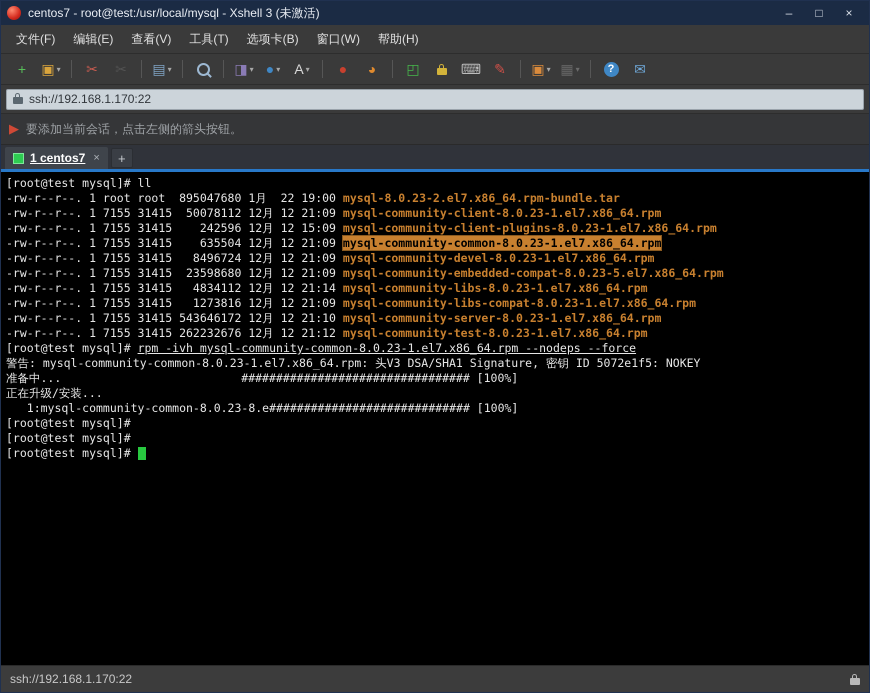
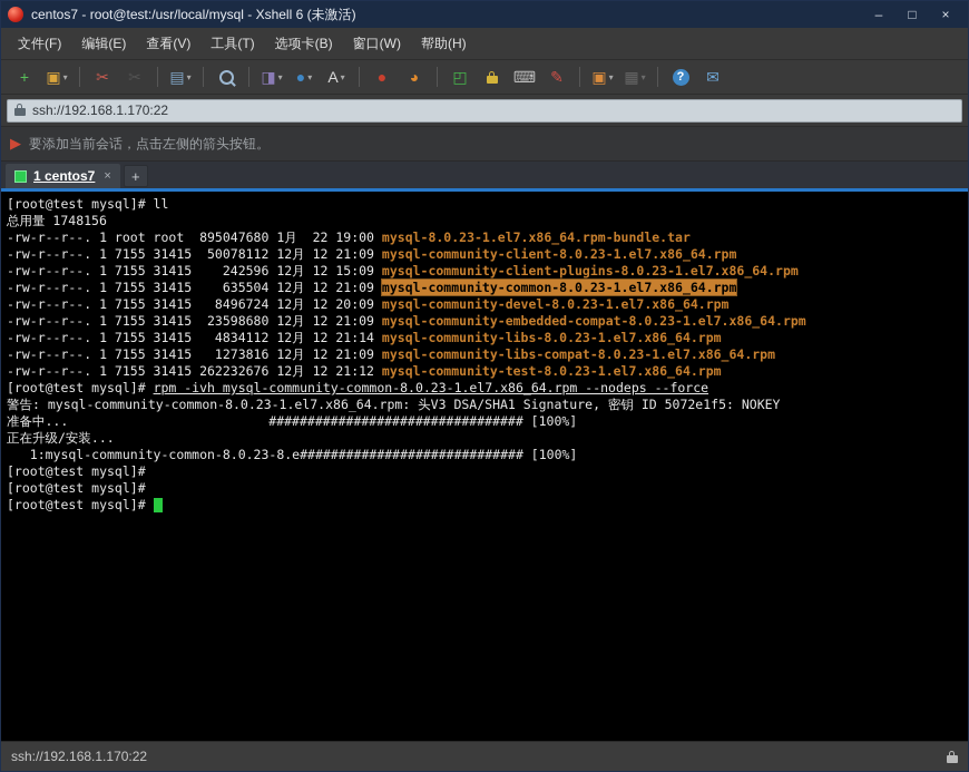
- centos7 - root@test:/usr/local/mysql - Xshell 3 (未激活)
+ centos7 - root@test:/usr/local/mysql - Xshell 6 (未激活)
  –
  □
  ×
  文件(F)
  编辑(E)
  查看(V)
  工具(T)
  选项卡(B)
  窗口(W)
  帮助(H)
  +
  ▣
  ▾
  ✂
  ▤
  ▾
  ◨
  ▾
  ●
  ▾
  A
  ▾
  ●
  ◕
  ◰
  ⌨
  ✎
  ▣
  ▾
  ▦
  ▾
  ?
  ✉
  ssh://192.168.1.170:22
  ▶
  要添加当前会话，点击左侧的箭头按钮。
  1 centos7
  ×
  +
  [root@test mysql]# ll
+ 总用量 1748156
- -rw-r--r--. 1 root root 895047680 1月 22 19:00 mysql-8.0.23-2.el7.x86_64.rpm-bundle.tar
+ -rw-r--r--. 1 root root 895047680 1月 22 19:00 mysql-8.0.23-1.el7.x86_64.rpm-bundle.tar
  -rw-r--r--. 1 7155 31415 50078112 12月 12 21:09 mysql-community-client-8.0.23-1.el7.x86_64.rpm
  -rw-r--r--. 1 7155 31415 242596 12月 12 15:09 mysql-community-client-plugins-8.0.23-1.el7.x86_64.rpm
  -rw-r--r--. 1 7155 31415 635504 12月 12 21:09 mysql-community-common-8.0.23-1.el7.x86_64.rpm
- -rw-r--r--. 1 7155 31415 8496724 12月 12 21:09 mysql-community-devel-8.0.23-1.el7.x86_64.rpm
+ -rw-r--r--. 1 7155 31415 8496724 12月 12 20:09 mysql-community-devel-8.0.23-1.el7.x86_64.rpm
- -rw-r--r--. 1 7155 31415 23598680 12月 12 21:09 mysql-community-embedded-compat-8.0.23-5.el7.x86_64.rpm
+ -rw-r--r--. 1 7155 31415 23598680 12月 12 21:09 mysql-community-embedded-compat-8.0.23-1.el7.x86_64.rpm
  -rw-r--r--. 1 7155 31415 4834112 12月 12 21:14 mysql-community-libs-8.0.23-1.el7.x86_64.rpm
  -rw-r--r--. 1 7155 31415 1273816 12月 12 21:09 mysql-community-libs-compat-8.0.23-1.el7.x86_64.rpm
- -rw-r--r--. 1 7155 31415 543646172 12月 12 21:10 mysql-community-server-8.0.23-1.el7.x86_64.rpm
  -rw-r--r--. 1 7155 31415 262232676 12月 12 21:12 mysql-community-test-8.0.23-1.el7.x86_64.rpm
  [root@test mysql]# rpm -ivh mysql-community-common-8.0.23-1.el7.x86_64.rpm --nodeps --force
  警告: mysql-community-common-8.0.23-1.el7.x86_64.rpm: 头V3 DSA/SHA1 Signature, 密钥 ID 5072e1f5: NOKEY
  准备中... ################################# [100%]
  正在升级/安装...
  1:mysql-community-common-8.0.23-8.e############################# [100%]
  [root@test mysql]#
  [root@test mysql]#
  [root@test mysql]#
  ssh://192.168.1.170:22
